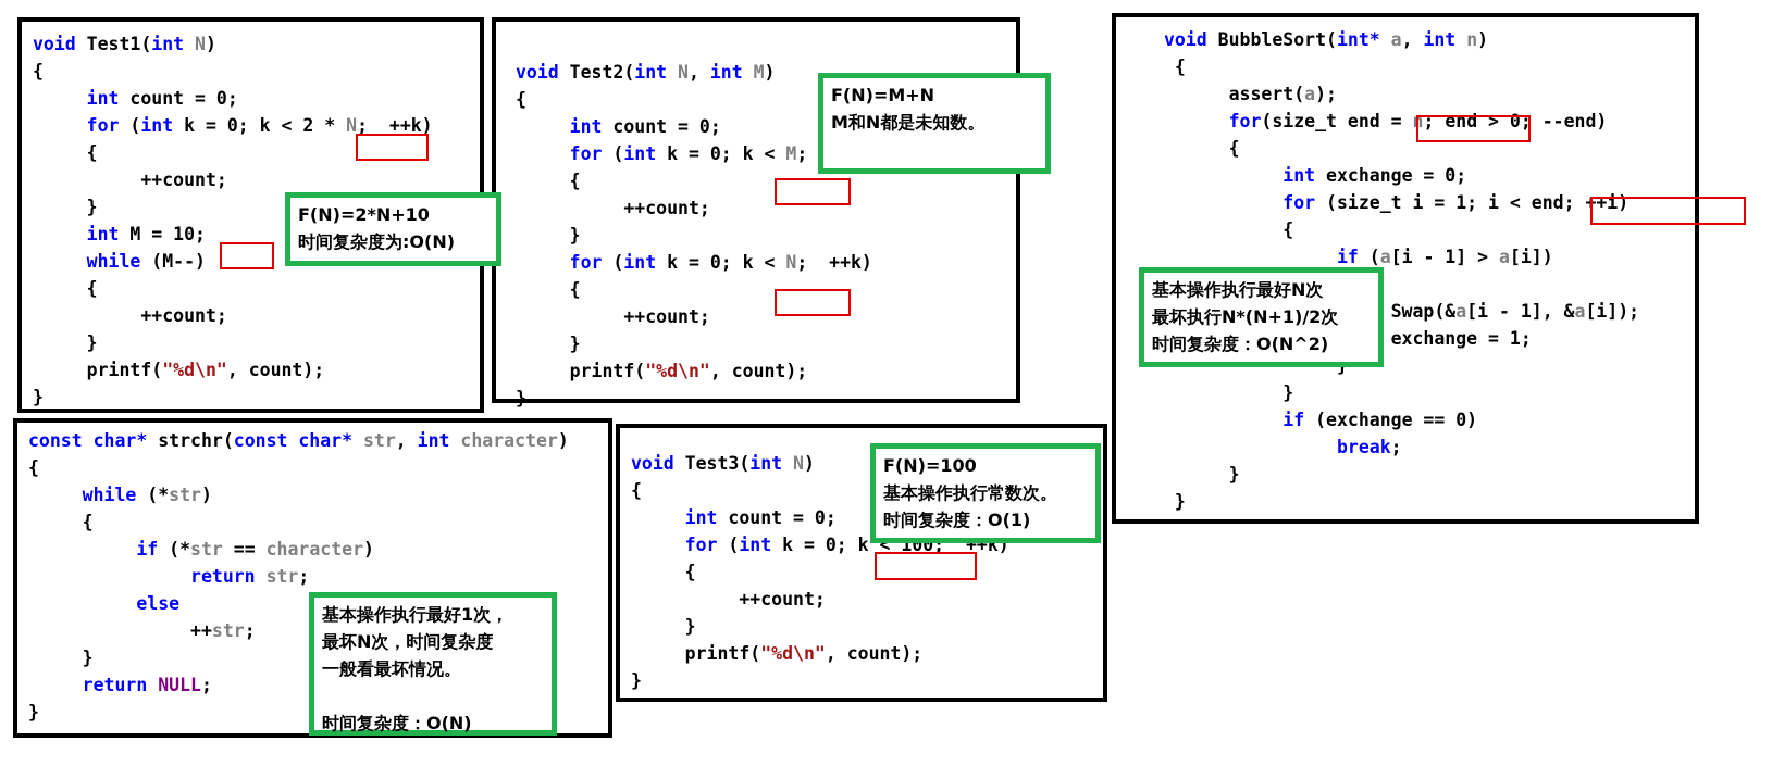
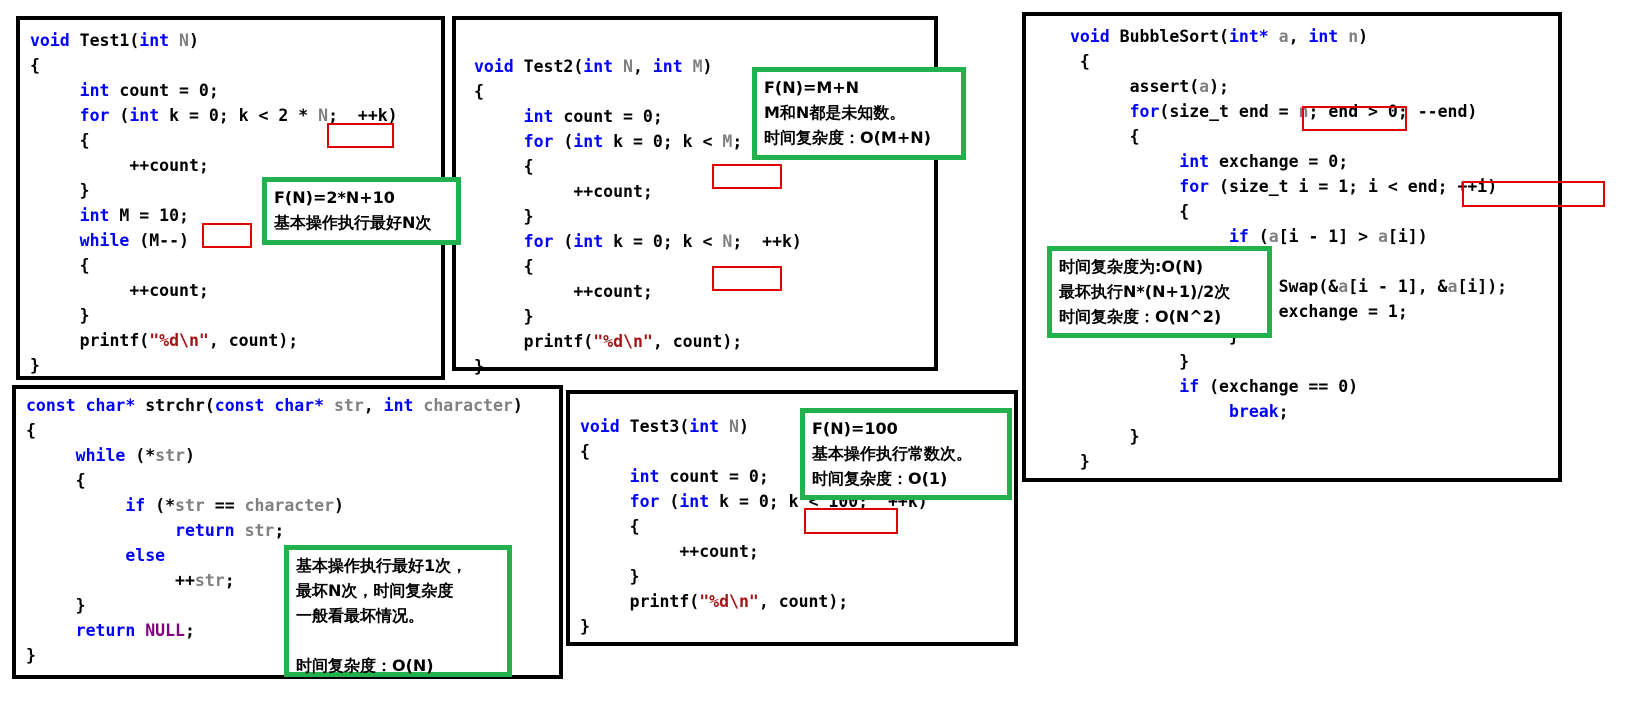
  void Test1(int N)
  {
  int count = 0;
  for (int k = 0; k < 2 * N; ++k)
  {
  ++count;
  }
  int M = 10;
  while (M--)
  {
  ++count;
  }
  printf("%d\n", count);
  }
  F(N)=2*N+10
- 时间复杂度为:O(N)
+ 基本操作执行最好N次
  void Test2(int N, int M)
  {
  int count = 0;
  for (int k = 0; k < M;
  {
  ++count;
  }
  for (int k = 0; k < N; ++k)
  {
  ++count;
  }
  printf("%d\n", count);
  }
  F(N)=M+N
  M和N都是未知数。
+ 时间复杂度：O(M+N)
  void BubbleSort(int* a, int n)
  {
  assert(a);
  for(size_t end = n; end > 0; --end)
  {
  int exchange = 0;
  for (size_t i = 1; i < end; ++i)
  {
  if (a[i - 1] > a[i])
  Swap(&a[i - 1], &a[i]);
  exchange = 1;
  }
  if (exchange == 0)
  break;
  }
  }
- 基本操作执行最好N次
+ 时间复杂度为:O(N)
  最坏执行N*(N+1)/2次
  时间复杂度：O(N^2)
  const char* strchr(const char* str, int character)
  {
  while (*str)
  {
  if (*str == character)
  return str;
  else
  ++str;
  }
  return NULL;
  }
  基本操作执行最好1次，
  最坏N次，时间复杂度
  一般看最坏情况。
  时间复杂度：O(N)
  void Test3(int N)
  {
  int count = 0;
  for (int k = 0; k < 100; ++k)
  {
  ++count;
  }
  printf("%d\n", count);
  }
  F(N)=100
  基本操作执行常数次。
  时间复杂度：O(1)
